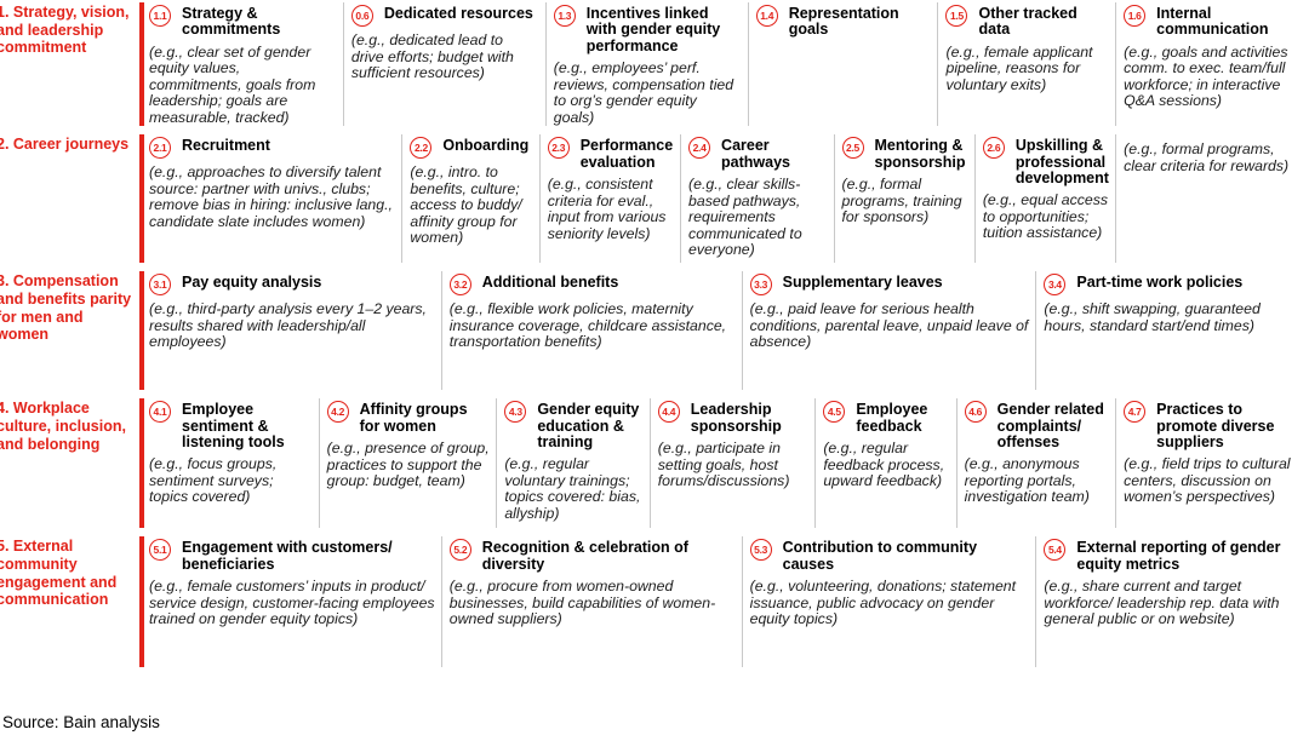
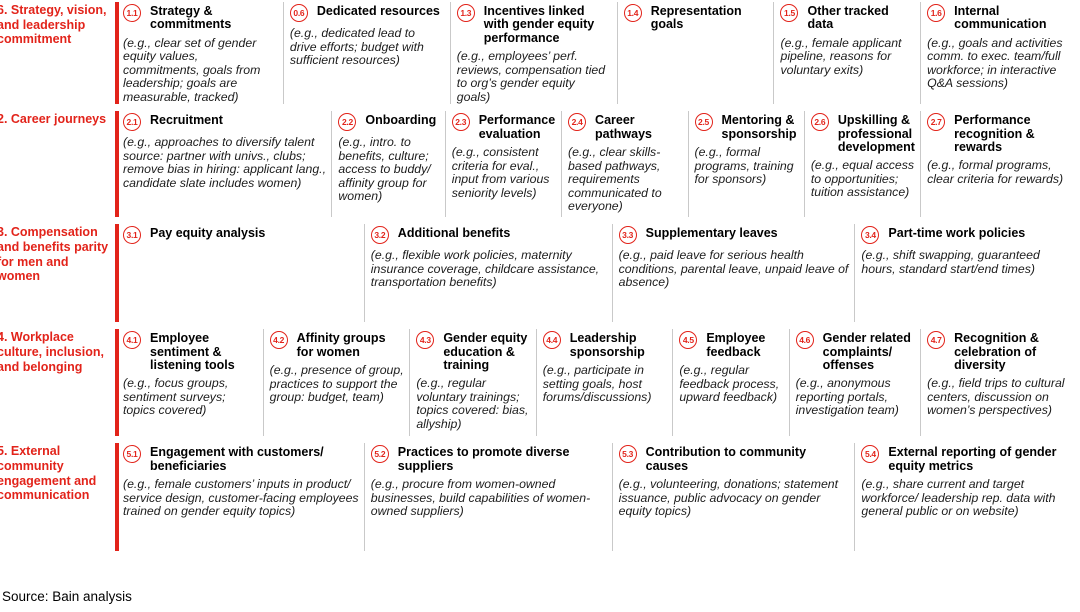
- 1. Strategy, vision, and leadership commitment
+ 6. Strategy, vision, and leadership commitment
  1.1
  Strategy & commitments
  (e.g., clear set of gender equity values, commitments, goals from leadership; goals are measurable, tracked)
  0.6
  Dedicated resources
  (e.g., dedicated lead to drive efforts; budget with sufficient resources)
  1.3
  Incentives linked with gender equity performance
  (e.g., employees’ perf. reviews, compensation tied to org’s gender equity goals)
  1.4
  Representation goals
  1.5
  Other tracked data
  (e.g., female applicant pipeline, reasons for voluntary exits)
  1.6
  Internal communication
  (e.g., goals and activities comm. to exec. team/full workforce; in interactive Q&A sessions)
  2. Career journeys
  2.1
  Recruitment
- (e.g., approaches to diversify talent source: partner with univs., clubs; remove bias in hiring: inclusive lang., candidate slate includes women)
+ (e.g., approaches to diversify talent source: partner with univs., clubs; remove bias in hiring: applicant lang., candidate slate includes women)
  2.2
  Onboarding
  (e.g., intro. to benefits, culture; access to buddy/ affinity group for women)
  2.3
  Performance evaluation
  (e.g., consistent criteria for eval., input from various seniority levels)
  2.4
  Career pathways
  (e.g., clear skills-based pathways, requirements communicated to everyone)
  2.5
  Mentoring & sponsorship
  (e.g., formal programs, training for sponsors)
  2.6
  Upskilling & professional development
  (e.g., equal access to opportunities; tuition assistance)
+ 2.7
+ Performance recognition & rewards
  (e.g., formal programs, clear criteria for rewards)
  3. Compensation and benefits parity or men and women
  3.1
  Pay equity analysis
- (e.g., third-party analysis every 1–2 years, results shared with leadership/all employees)
  3.2
  Additional benefits
  (e.g., flexible work policies, maternity insurance coverage, childcare assistance, transportation benefits)
  3.3
  Supplementary leaves
  (e.g., paid leave for serious health conditions, parental leave, unpaid leave of absence)
  3.4
  Part-time work policies
  (e.g., shift swapping, guaranteed hours, standard start/end times)
  4. Workplace culture, inclusion, and belonging
  4.1
  Employee sentiment & listening tools
  (e.g., focus groups, sentiment surveys; topics covered)
  4.2
  Affinity groups for women
  (e.g., presence of group, practices to support the group: budget, team)
  4.3
  Gender equity education & training
  (e.g., regular voluntary trainings; topics covered: bias, allyship)
  4.4
  Leadership sponsorship
  (e.g., participate in setting goals, host forums/discussions)
  4.5
  Employee feedback
  (e.g., regular feedback process, upward feedback)
  4.6
  Gender related complaints/ offenses
  (e.g., anonymous reporting portals, investigation team)
  4.7
- Practices to promote diverse suppliers
+ Recognition & celebration of diversity
  (e.g., field trips to cultural centers, discussion on women’s perspectives)
  5. External community engagement and communication
  5.1
  Engagement with customers/ beneficiaries
  (e.g., female customers’ inputs in product/ service design, customer-facing employees trained on gender equity topics)
  5.2
- Recognition & celebration of diversity
+ Practices to promote diverse suppliers
  (e.g., procure from women-owned businesses, build capabilities of women-owned suppliers)
  5.3
  Contribution to community causes
  (e.g., volunteering, donations; statement issuance, public advocacy on gender equity topics)
  5.4
  External reporting of gender equity metrics
  (e.g., share current and target workforce/ leadership rep. data with general public or on website)
  Source: Bain analysis
